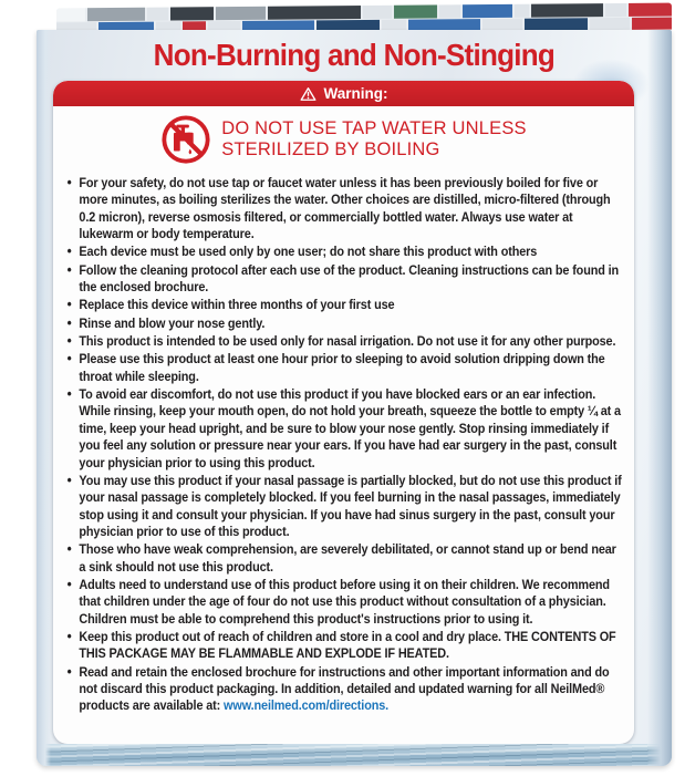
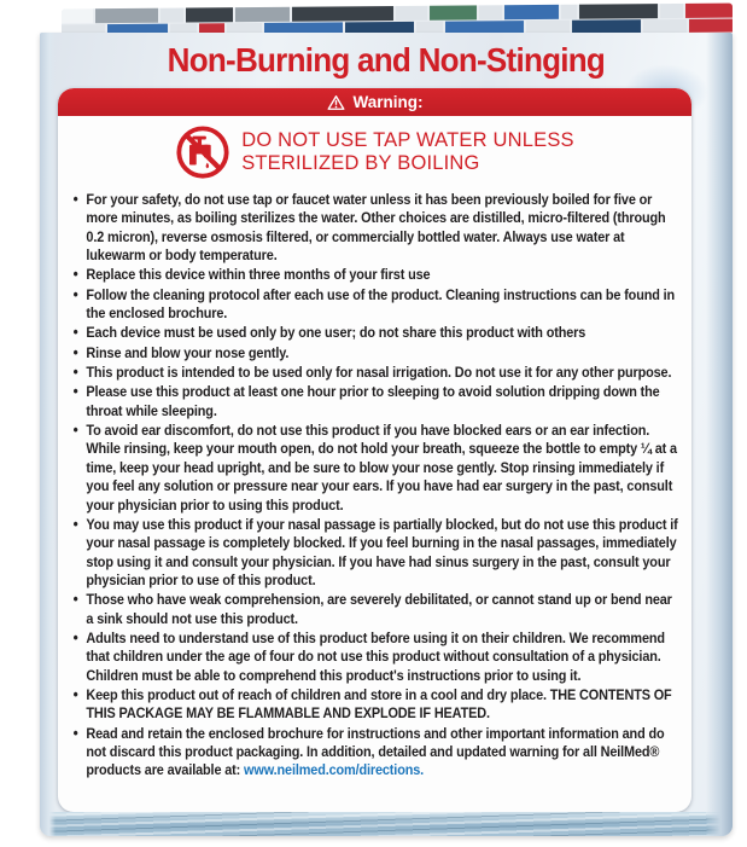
  Non-Burning and Non-Stinging
  Warning:
  DO NOT USE TAP WATER UNLESS
  STERILIZED BY BOILING
  For your safety, do not use tap or faucet water unless it has been previously boiled for five or more minutes, as boiling sterilizes the water. Other choices are distilled, micro-filtered (through 0.2 micron), reverse osmosis filtered, or commercially bottled water. Always use water at lukewarm or body temperature.
- Each device must be used only by one user; do not share this product with others
+ Replace this device within three months of your first use
  Follow the cleaning protocol after each use of the product. Cleaning instructions can be found in the enclosed brochure.
- Replace this device within three months of your first use
+ Each device must be used only by one user; do not share this product with others
  Rinse and blow your nose gently.
  This product is intended to be used only for nasal irrigation. Do not use it for any other purpose.
  Please use this product at least one hour prior to sleeping to avoid solution dripping down the throat while sleeping.
  To avoid ear discomfort, do not use this product if you have blocked ears or an ear infection. While rinsing, keep your mouth open, do not hold your breath, squeeze the bottle to empty ¼ at a time, keep your head upright, and be sure to blow your nose gently. Stop rinsing immediately if you feel any solution or pressure near your ears. If you have had ear surgery in the past, consult your physician prior to using this product.
  You may use this product if your nasal passage is partially blocked, but do not use this product if your nasal passage is completely blocked. If you feel burning in the nasal passages, immediately stop using it and consult your physician. If you have had sinus surgery in the past, consult your physician prior to use of this product.
  Those who have weak comprehension, are severely debilitated, or cannot stand up or bend near a sink should not use this product.
  Adults need to understand use of this product before using it on their children. We recommend that children under the age of four do not use this product without consultation of a physician. Children must be able to comprehend this product's instructions prior to using it.
  Keep this product out of reach of children and store in a cool and dry place. THE CONTENTS OF THIS PACKAGE MAY BE FLAMMABLE AND EXPLODE IF HEATED.
  Read and retain the enclosed brochure for instructions and other important information and do not discard this product packaging. In addition, detailed and updated warning for all NeilMed® products are available at: www.neilmed.com/directions.
